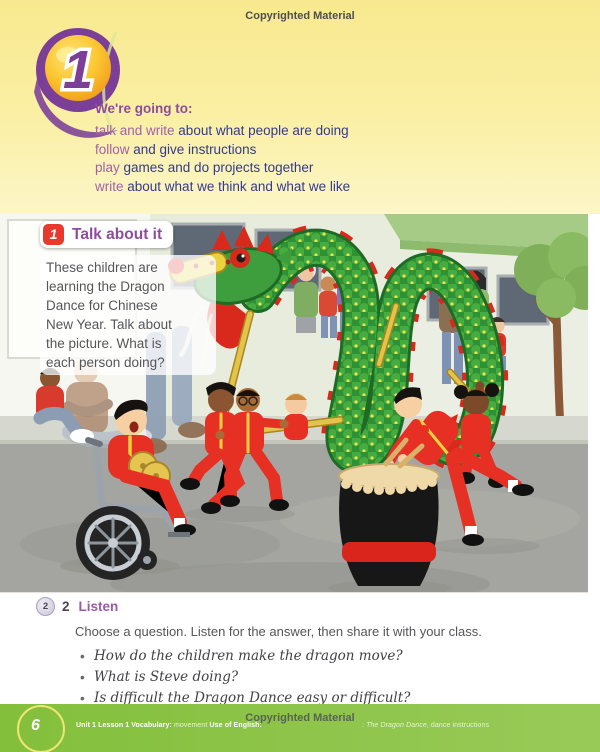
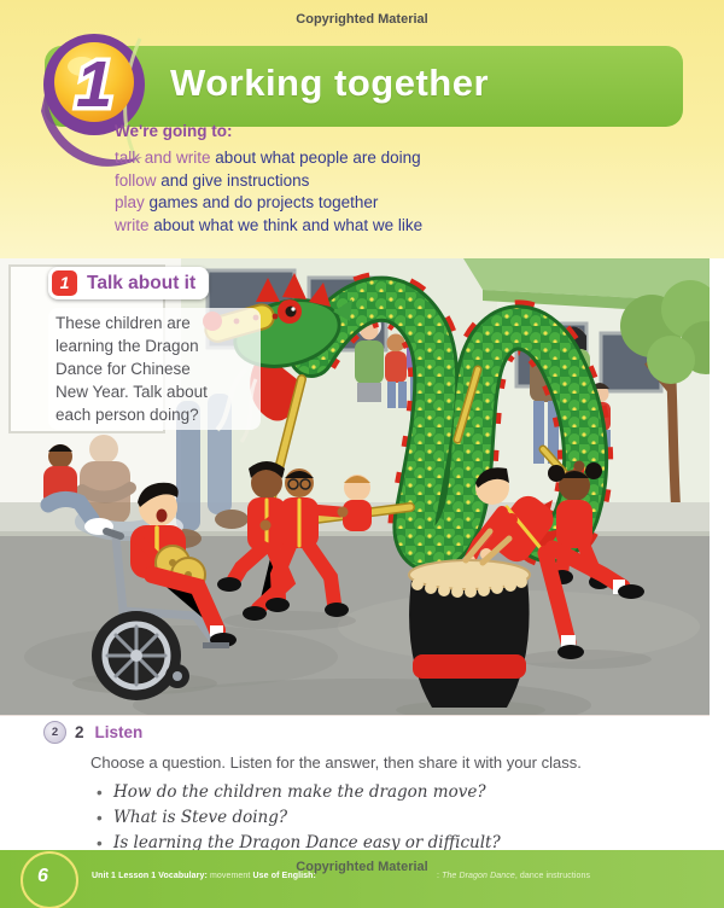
  Copyrighted Material
+ Working together
  1
  We're going to:
  talk and write about what people are doing
  follow and give instructions
  play games and do projects together
  write about what we think and what we like
  1
  Talk about it
  These children are
  learning the Dragon
  Dance for Chinese
  New Year. Talk about
- the picture. What is
  each person doing?
  2
  2
  Listen
  Choose a question. Listen for the answer, then share it with your class.
  •
  How do the children make the dragon move?
  •
  What is Steve doing?
  •
- Is difficult the Dragon Dance easy or difficult?
+ Is learning the Dragon Dance easy or difficult?
  6
  Copyrighted Material
